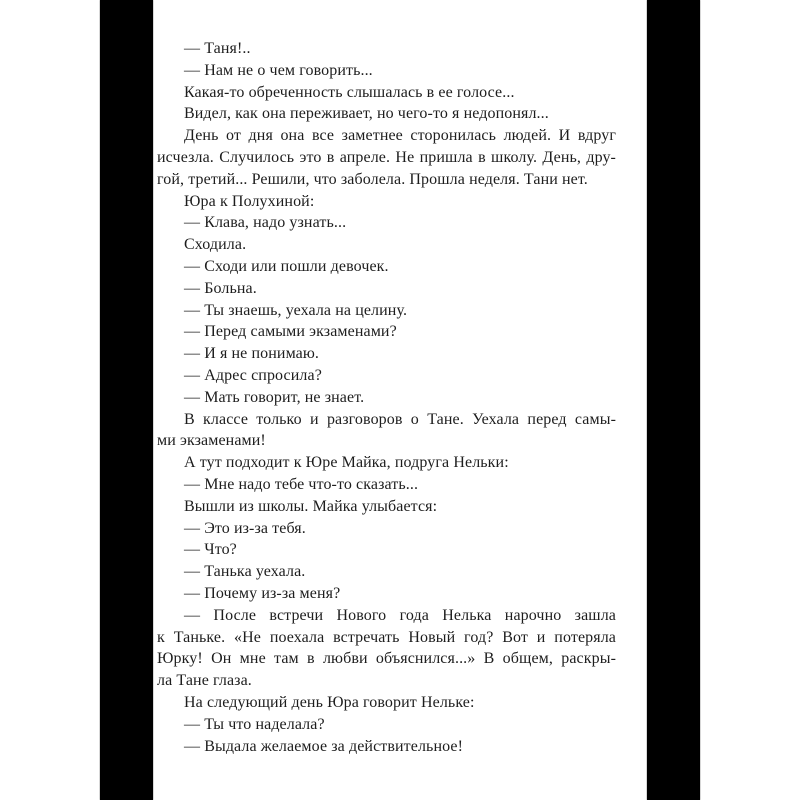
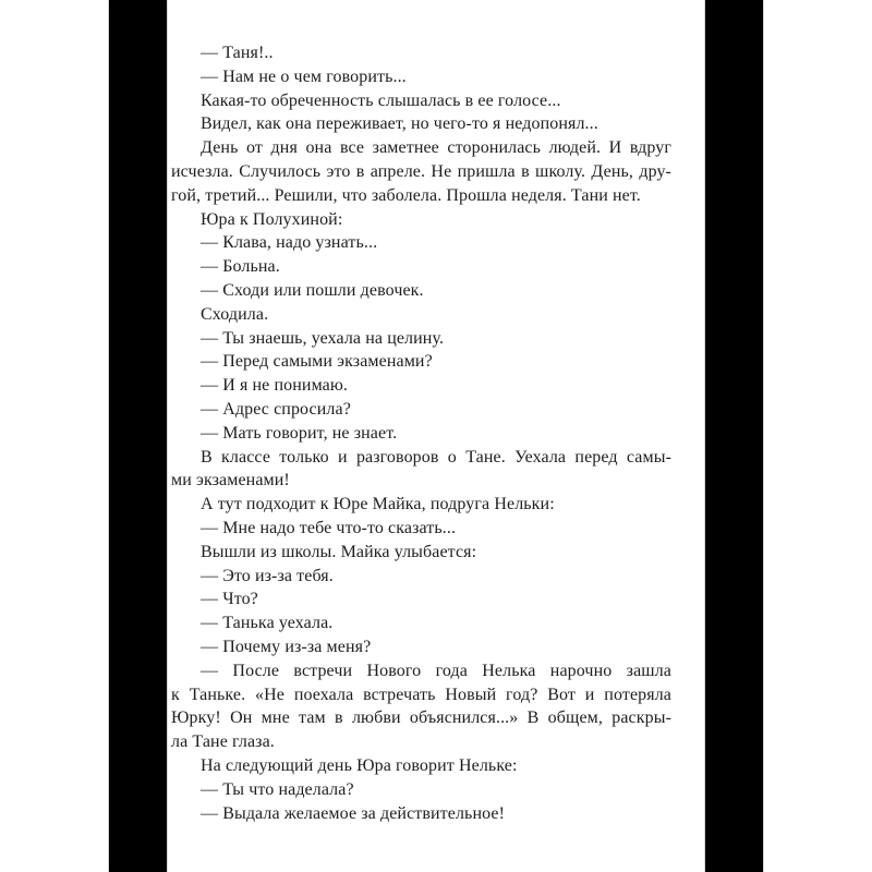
  — Таня!..
  — Нам не о чем говорить...
  Какая-то обреченность слышалась в ее голосе...
  Видел, как она переживает, но чего-то я недопонял...
  День от дня она все заметнее сторонилась людей. И вдруг
  исчезла. Случилось это в апреле. Не пришла в школу. День, дру-
  гой, третий... Решили, что заболела. Прошла неделя. Тани нет.
  Юра к Полухиной:
  — Клава, надо узнать...
- Сходила.
+ — Больна.
  — Сходи или пошли девочек.
- — Больна.
+ Сходила.
  — Ты знаешь, уехала на целину.
  — Перед самыми экзаменами?
  — И я не понимаю.
  — Адрес спросила?
  — Мать говорит, не знает.
  В классе только и разговоров о Тане. Уехала перед самы-
  ми экзаменами!
  А тут подходит к Юре Майка, подруга Нельки:
  — Мне надо тебе что-то сказать...
  Вышли из школы. Майка улыбается:
  — Это из-за тебя.
  — Что?
  — Танька уехала.
  — Почему из-за меня?
  — После встречи Нового года Нелька нарочно зашла
  к Таньке. «Не поехала встречать Новый год? Вот и потеряла
  Юрку! Он мне там в любви объяснился...» В общем, раскры-
  ла Тане глаза.
  На следующий день Юра говорит Нельке:
  — Ты что наделала?
  — Выдала желаемое за действительное!
